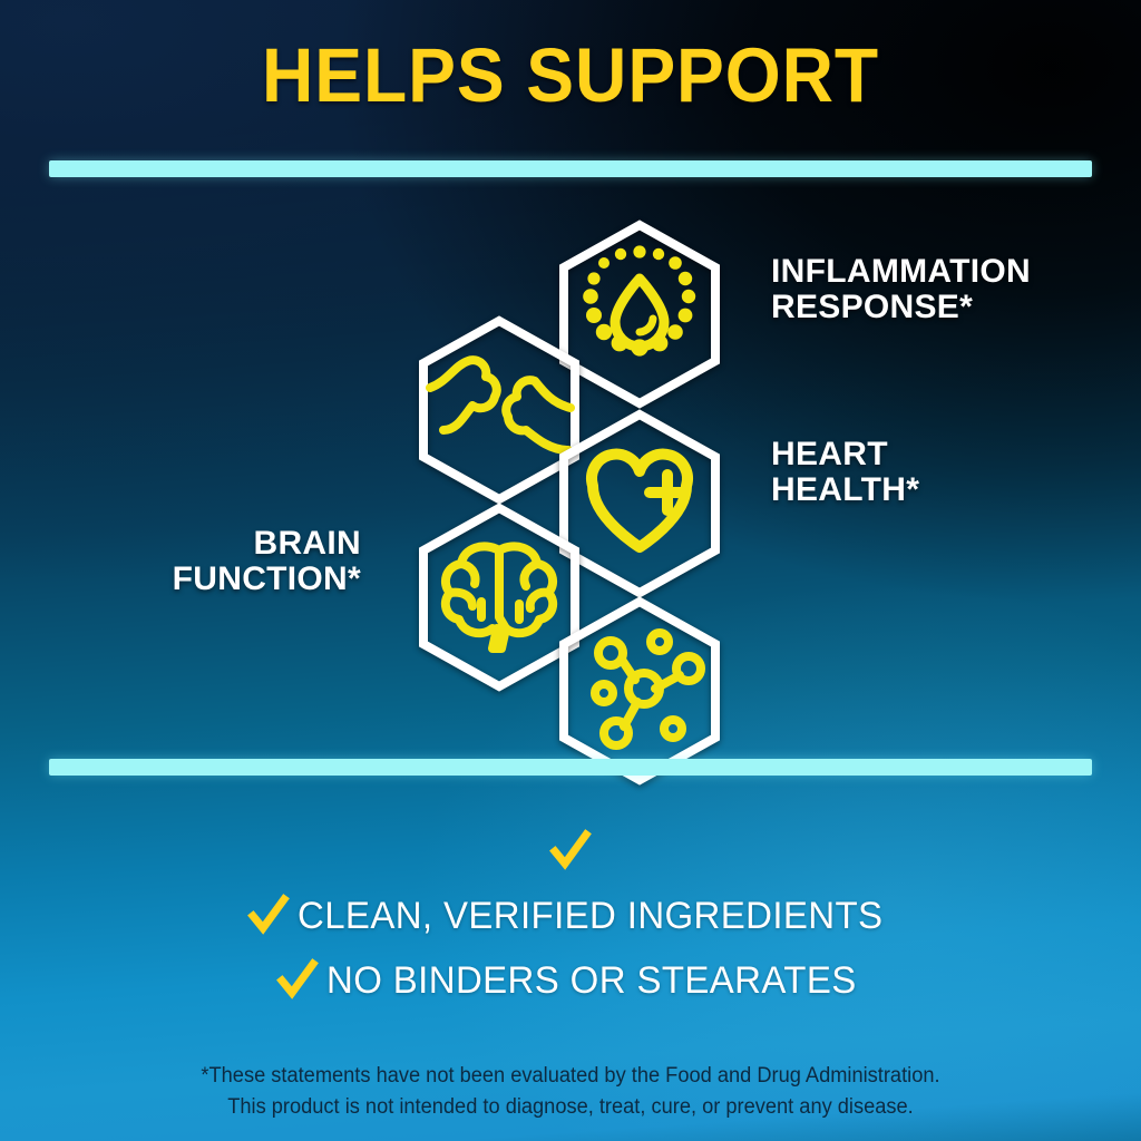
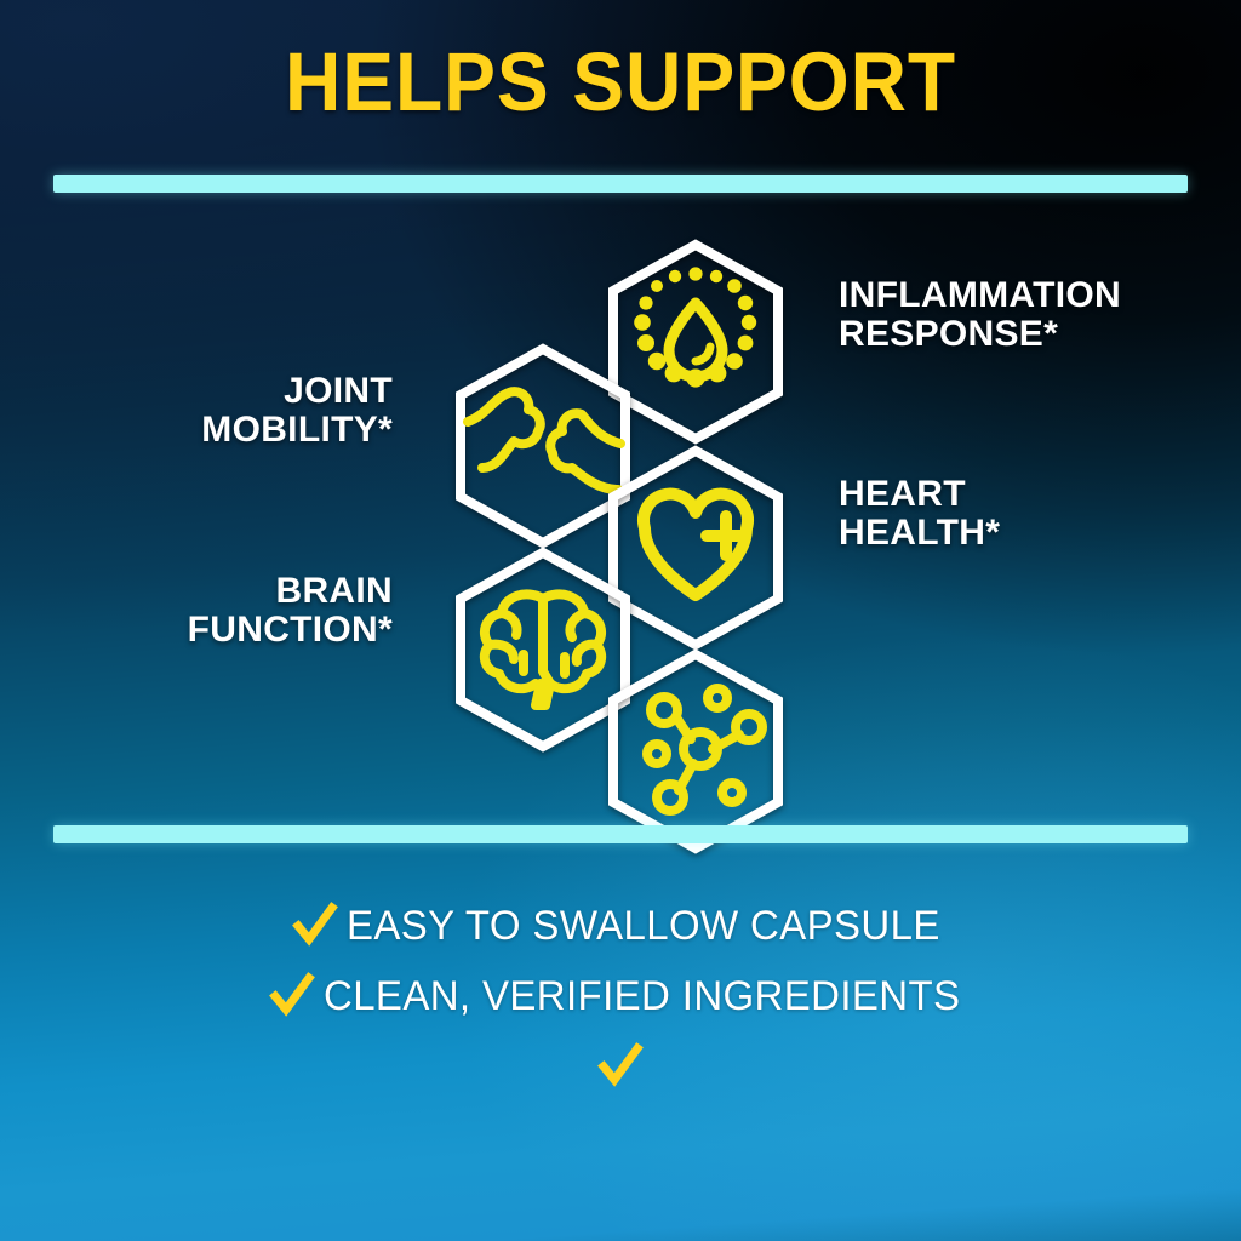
  HELPS SUPPORT
  INFLAMMATION
  RESPONSE*
+ JOINT
+ MOBILITY*
  HEART
  HEALTH*
  BRAIN
  FUNCTION*
+ EASY TO SWALLOW CAPSULE
  CLEAN, VERIFIED INGREDIENTS
- NO BINDERS OR STEARATES
- *These statements have not been evaluated by the Food and Drug Administration.
- This product is not intended to diagnose, treat, cure, or prevent any disease.
